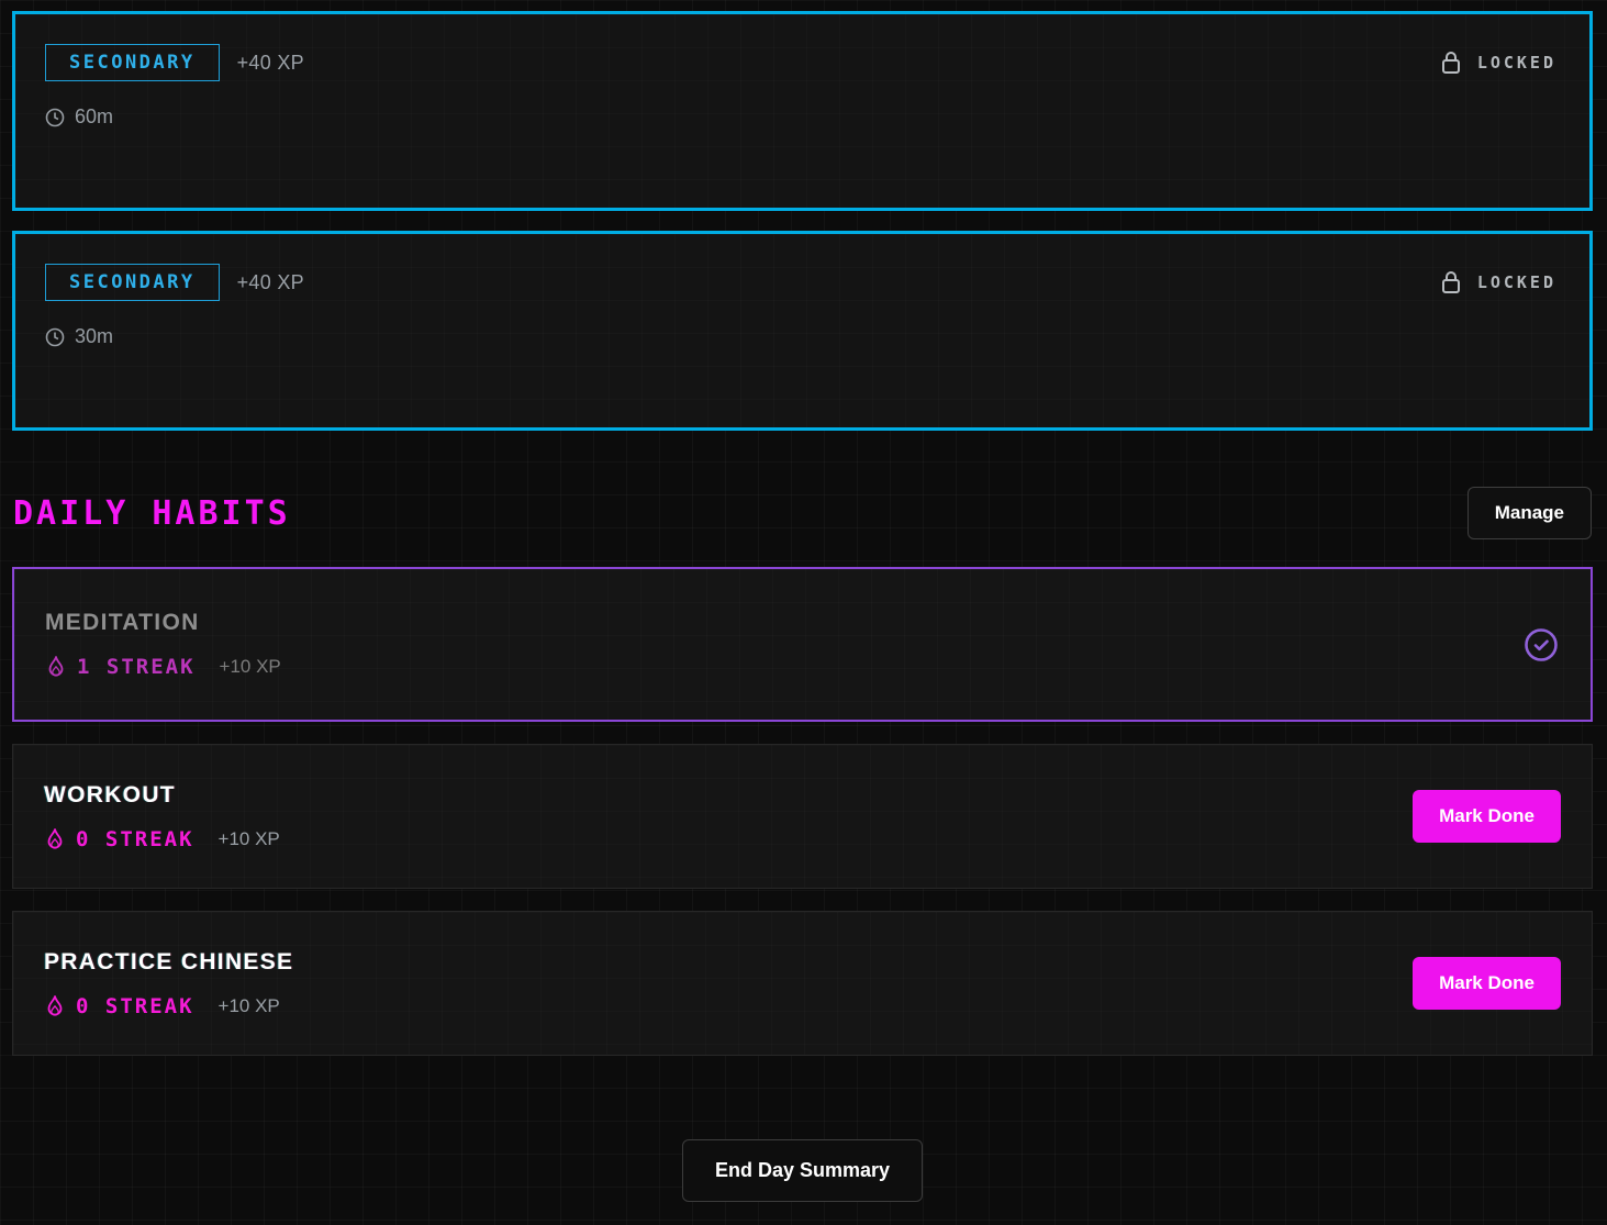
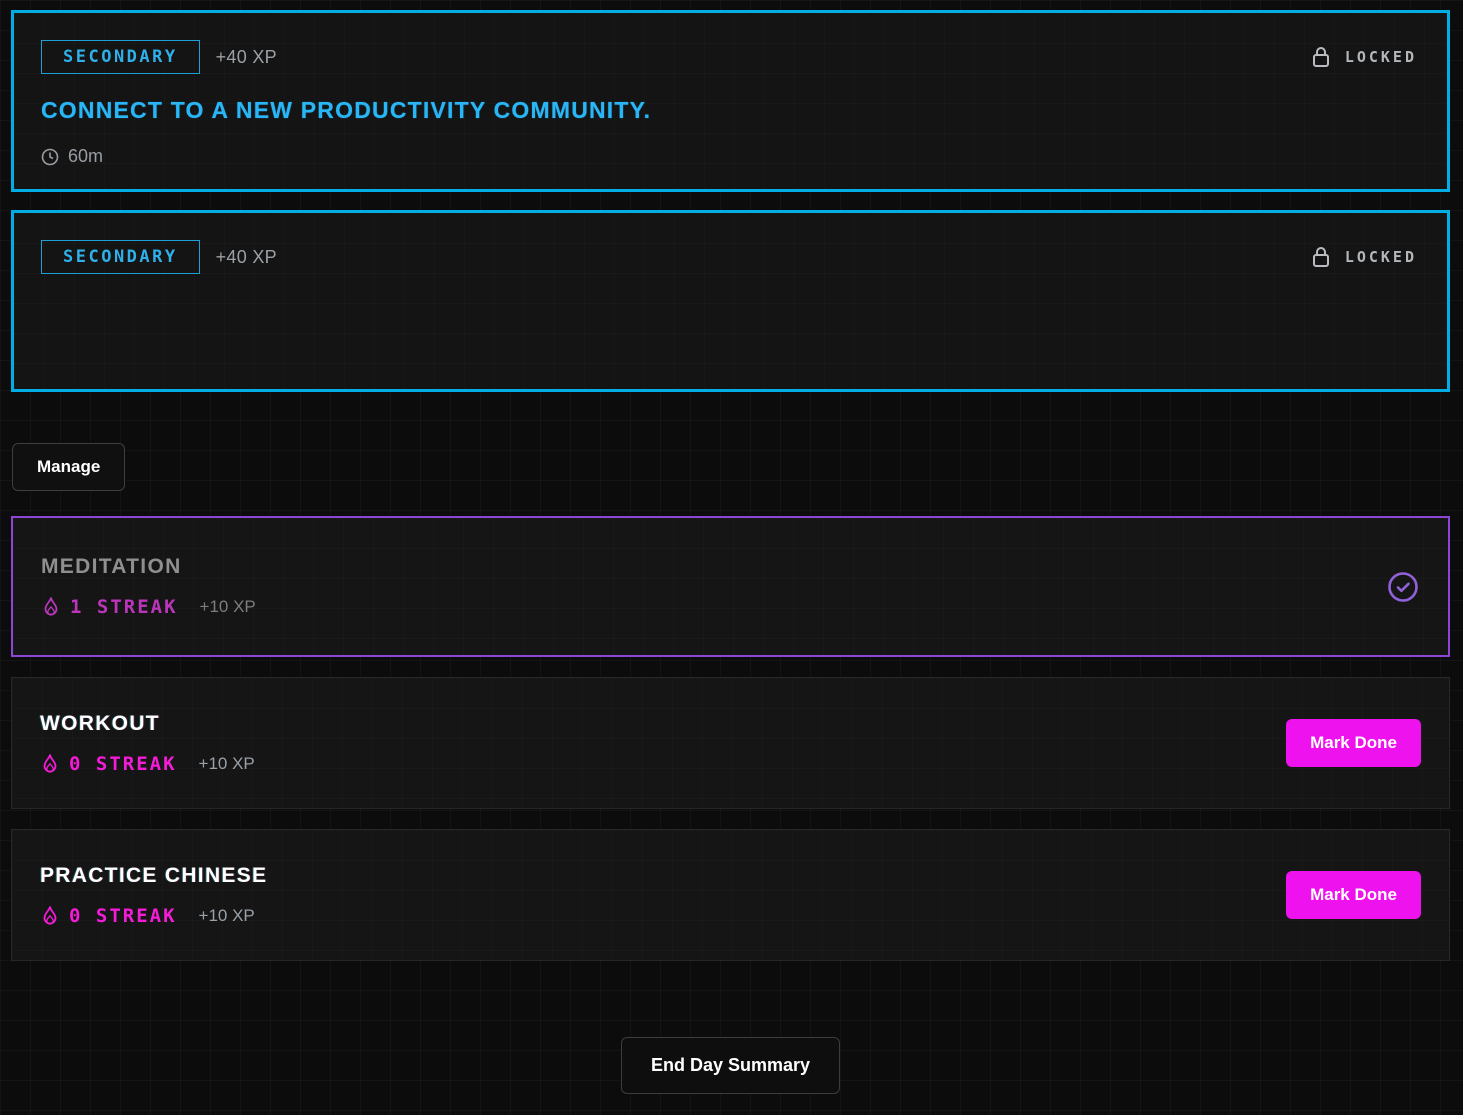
  SECONDARY
  +40 XP
  LOCKED
+ CONNECT TO A NEW PRODUCTIVITY COMMUNITY.
  60m
  SECONDARY
  +40 XP
  LOCKED
- 30m
- DAILY HABITS
  Manage
  MEDITATION
  1 STREAK
  +10 XP
  WORKOUT
  0 STREAK
  +10 XP
  Mark Done
  PRACTICE CHINESE
  0 STREAK
  +10 XP
  Mark Done
  End Day Summary
